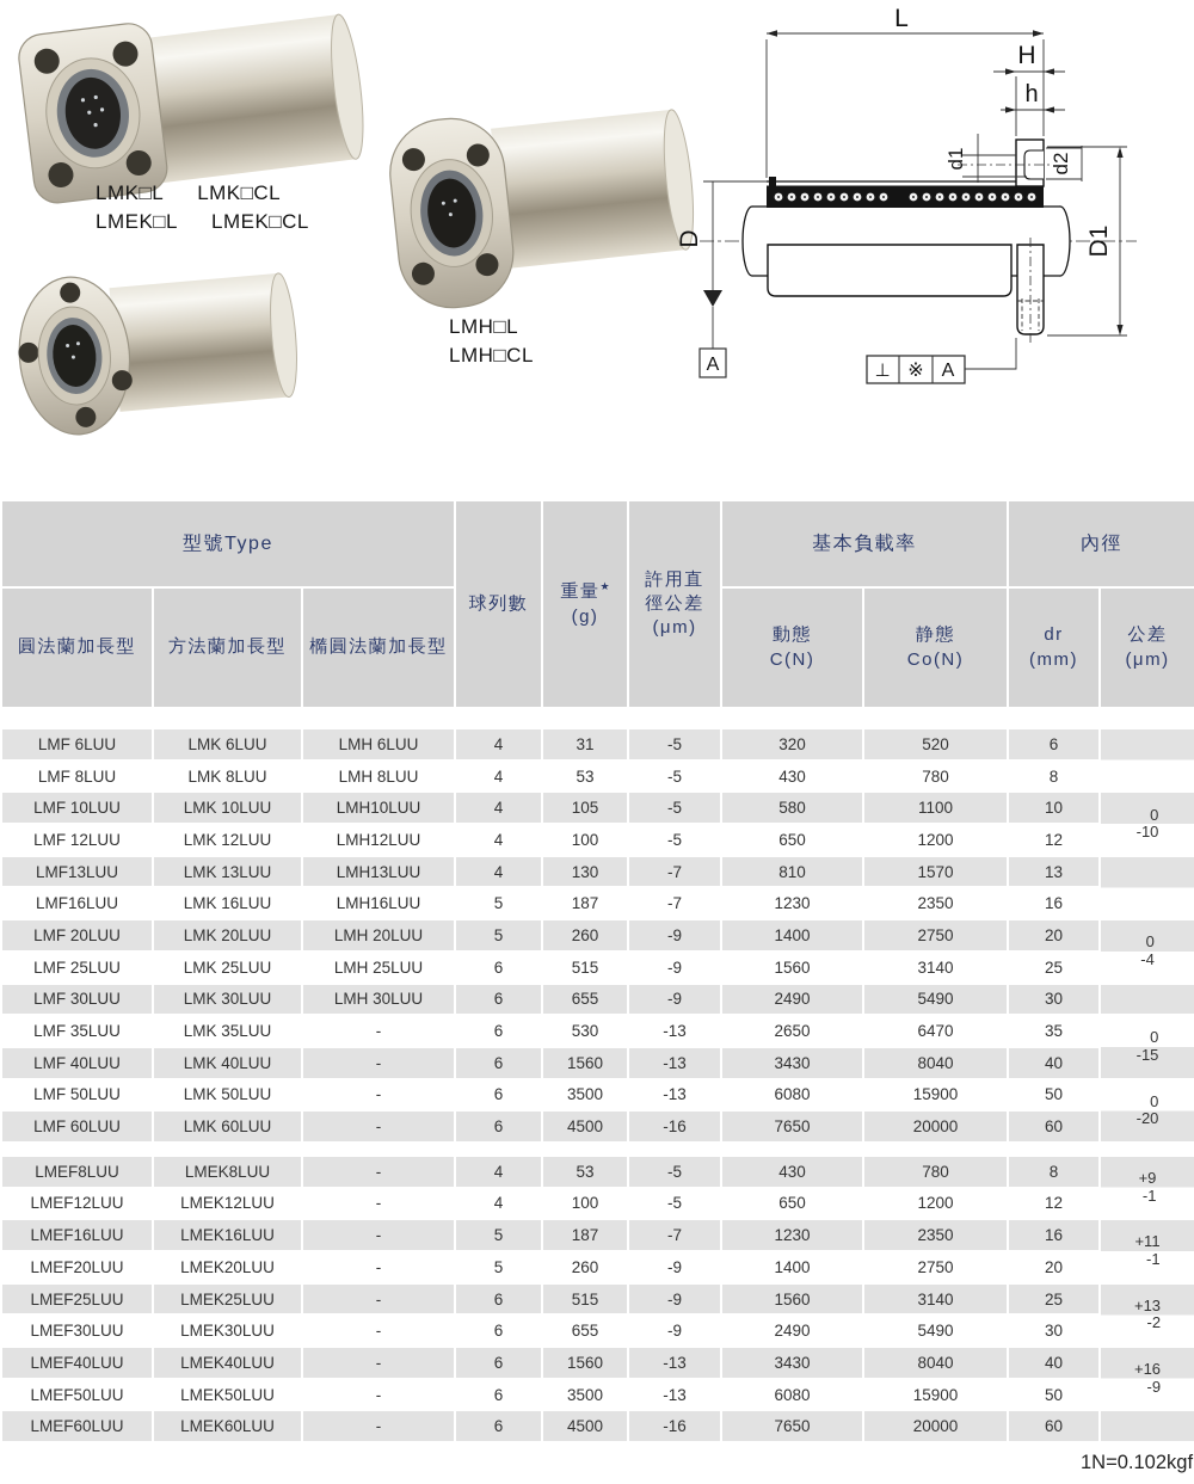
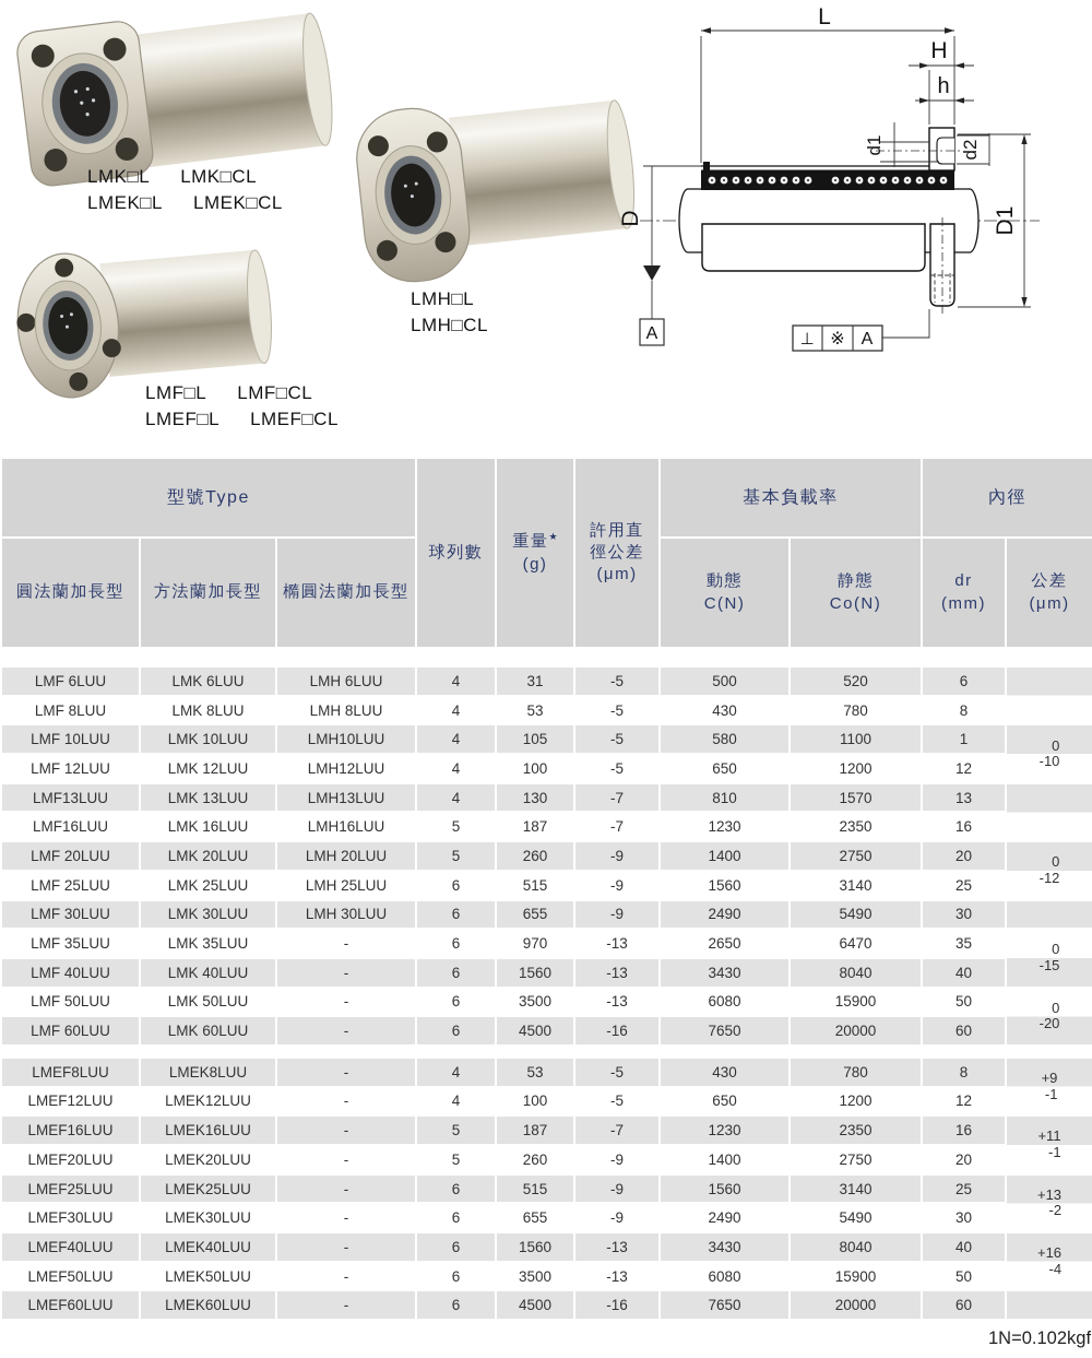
  L
  H
  h
  A
  ⊥
  ※
  A
  LMK□L
  LMK□CL
  LMEK□L
  LMEK□CL
  LMH□L
  LMH□CL
+ LMF□L
+ LMF□CL
+ LMEF□L
+ LMEF□CL
  型號Type	球列數	重量★ (g)	許用直 徑公差 (μm)	基本負載率	內徑
  圓法蘭加長型	方法蘭加長型	橢圓法蘭加長型	動態C(N)	静態Co(N)	dr(mm)	公差(μm)
- LMF 6LUU	LMK 6LUU	LMH 6LUU	4	31	-5	320	520	6
+ LMF 6LUU	LMK 6LUU	LMH 6LUU	4	31	-5	500	520	6
  LMF 8LUU	LMK 8LUU	LMH 8LUU	4	53	-5	430	780	8
- LMF 10LUU	LMK 10LUU	LMH10LUU	4	105	-5	580	1100	10	0-10
+ LMF 10LUU	LMK 10LUU	LMH10LUU	4	105	-5	580	1100	1	0-10
  LMF 12LUU	LMK 12LUU	LMH12LUU	4	100	-5	650	1200	12
  LMF13LUU	LMK 13LUU	LMH13LUU	4	130	-7	810	1570	13
  LMF16LUU	LMK 16LUU	LMH16LUU	5	187	-7	1230	2350	16
- LMF 20LUU	LMK 20LUU	LMH 20LUU	5	260	-9	1400	2750	20	0-4
+ LMF 20LUU	LMK 20LUU	LMH 20LUU	5	260	-9	1400	2750	20	0-12
  LMF 25LUU	LMK 25LUU	LMH 25LUU	6	515	-9	1560	3140	25
  LMF 30LUU	LMK 30LUU	LMH 30LUU	6	655	-9	2490	5490	30
- LMF 35LUU	LMK 35LUU	-	6	530	-13	2650	6470	35	0-15
+ LMF 35LUU	LMK 35LUU	-	6	970	-13	2650	6470	35	0-15
  LMF 40LUU	LMK 40LUU	-	6	1560	-13	3430	8040	40
  LMF 50LUU	LMK 50LUU	-	6	3500	-13	6080	15900	50	0-20
  LMF 60LUU	LMK 60LUU	-	6	4500	-16	7650	20000	60
  LMEF8LUU	LMEK8LUU	-	4	53	-5	430	780	8	+9-1
  LMEF12LUU	LMEK12LUU	-	4	100	-5	650	1200	12
  LMEF16LUU	LMEK16LUU	-	5	187	-7	1230	2350	16	+11-1
  LMEF20LUU	LMEK20LUU	-	5	260	-9	1400	2750	20
  LMEF25LUU	LMEK25LUU	-	6	515	-9	1560	3140	25	+13-2
  LMEF30LUU	LMEK30LUU	-	6	655	-9	2490	5490	30
- LMEF40LUU	LMEK40LUU	-	6	1560	-13	3430	8040	40	+16-9
+ LMEF40LUU	LMEK40LUU	-	6	1560	-13	3430	8040	40	+16-4
  LMEF50LUU	LMEK50LUU	-	6	3500	-13	6080	15900	50
  LMEF60LUU	LMEK60LUU	-	6	4500	-16	7650	20000	60
  1N=0.102kgf
